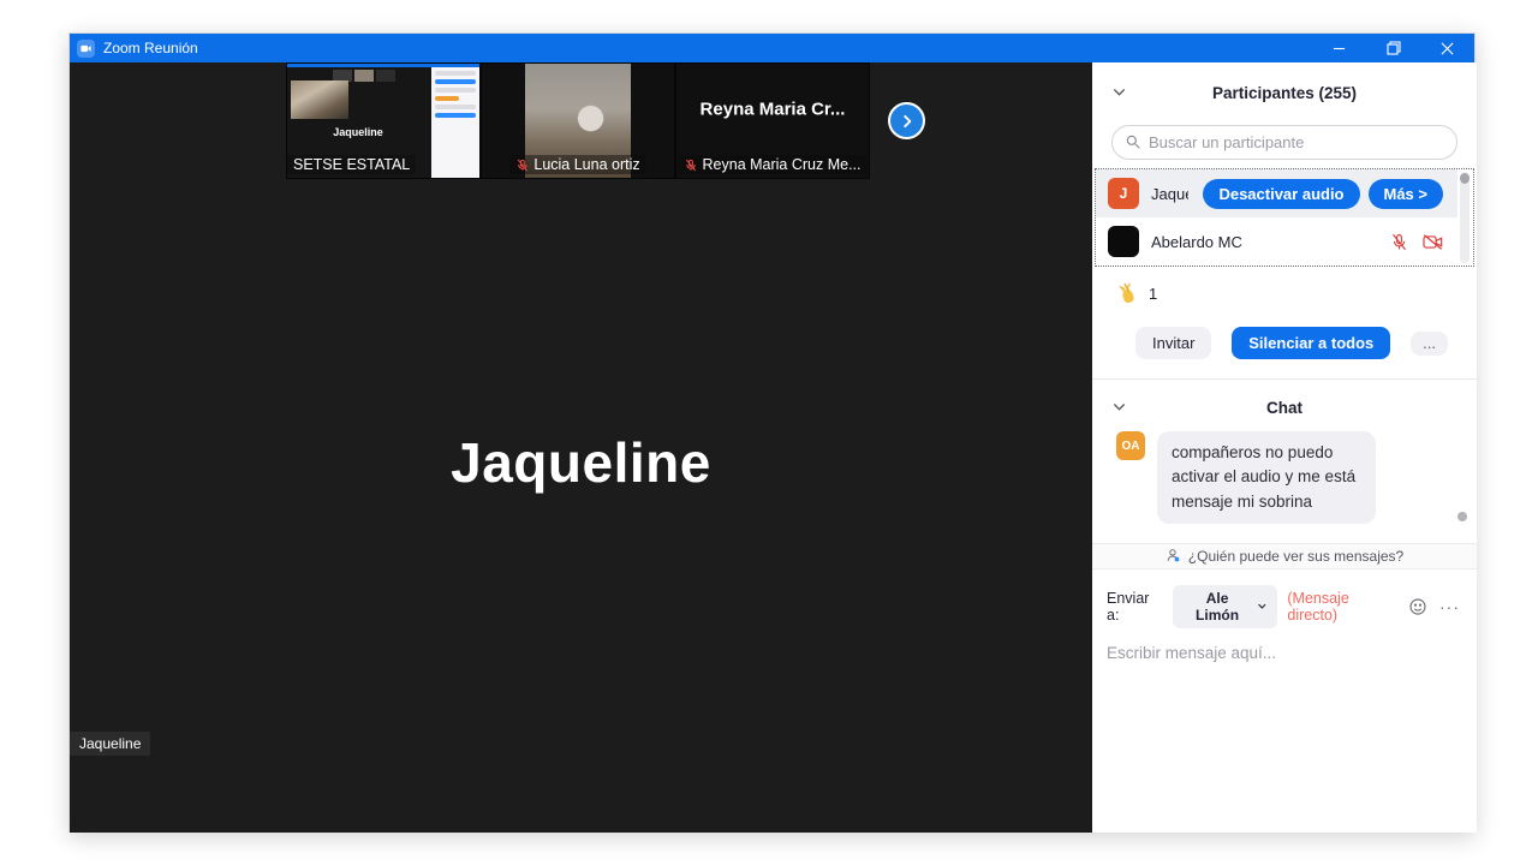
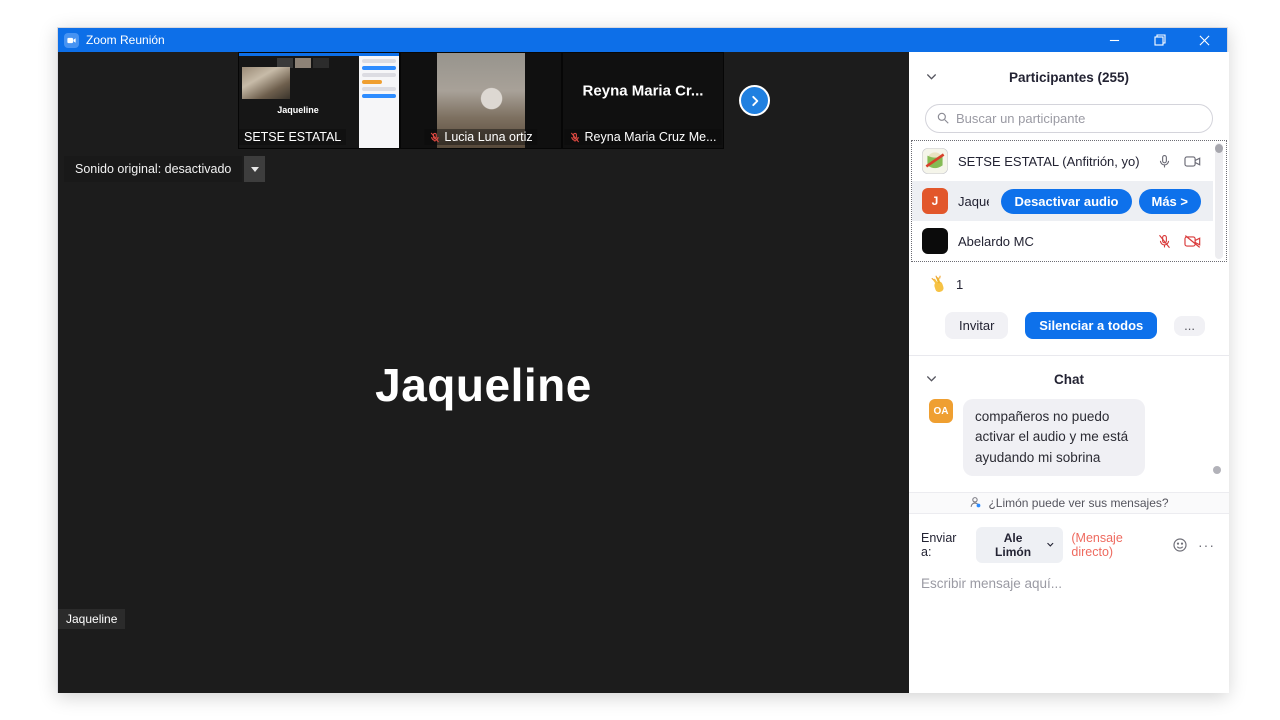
  Zoom Reunión
  Jaqueline
  SETSE ESTATAL
  Lucia Luna ortiz
  Reyna Maria Cr...
  Reyna Maria Cruz Me...
+ Sonido original: desactivado
  Jaqueline
  Jaqueline
  Participantes (255)
  Buscar un participante
+ SETSE ESTATAL (Anfitrión, yo)
  J
  Desactivar audio
  Más >
  Abelardo MC
  1
  Invitar
  Silenciar a todos
  ...
  Chat
  OA
- compañeros no puedo activar el audio y me está mensaje mi sobrina
+ compañeros no puedo activar el audio y me está ayudando mi sobrina
- ¿Quién puede ver sus mensajes?
+ ¿Limón puede ver sus mensajes?
  Enviar a:
  Ale Limón
  (Mensaje directo)
  ···
  Escribir mensaje aquí...
